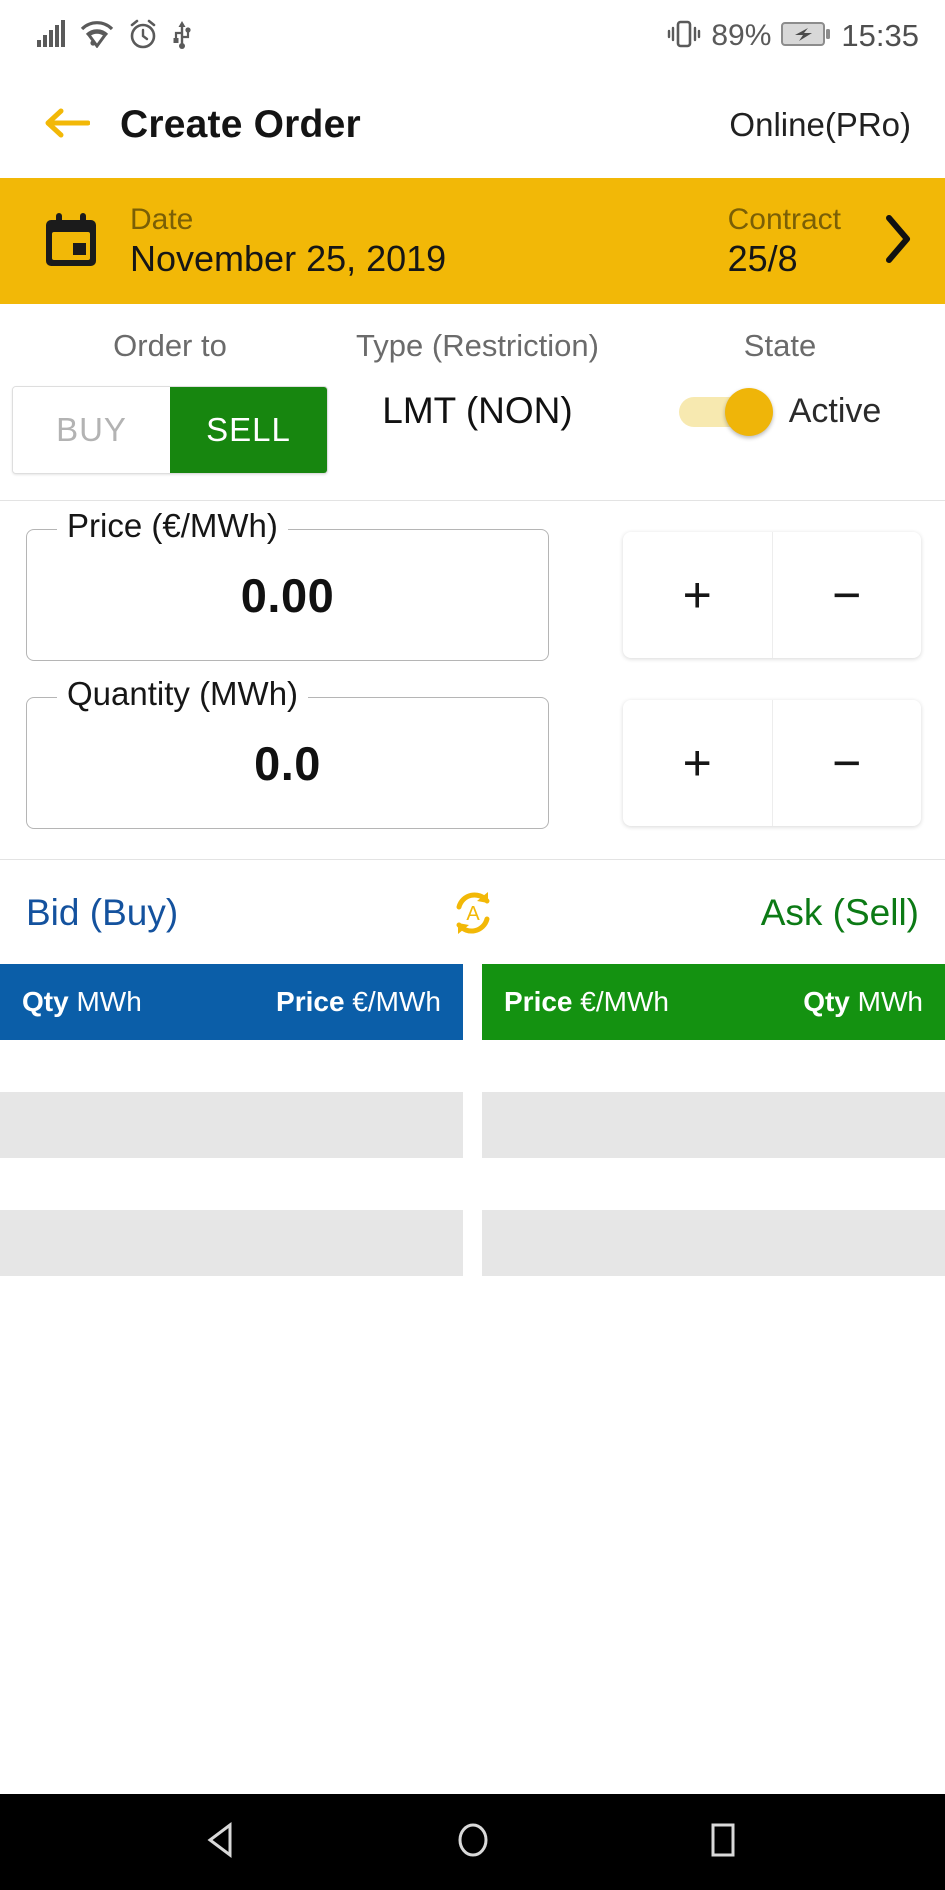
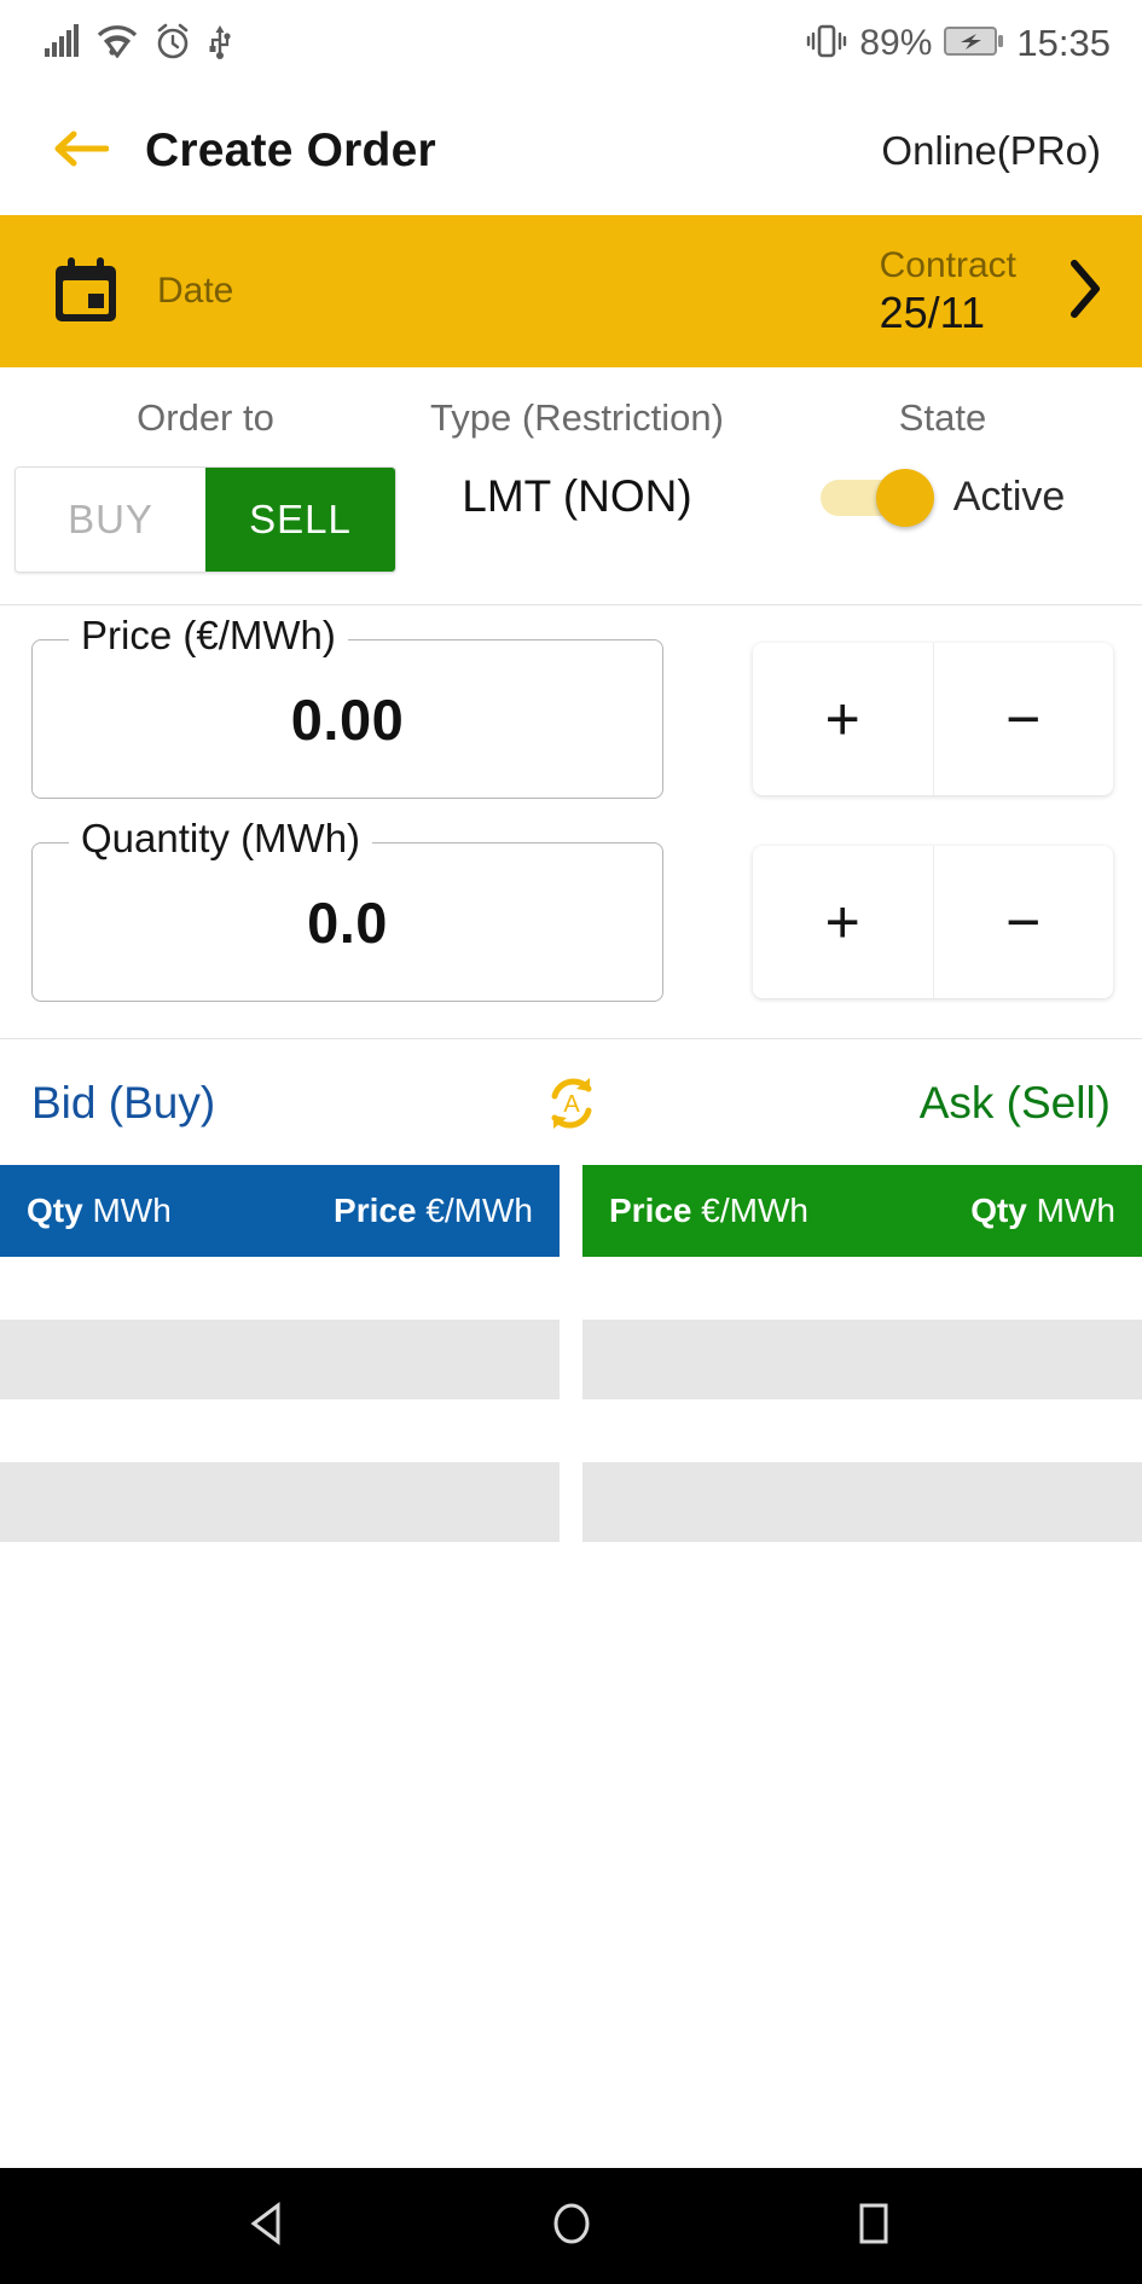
  89%
  15:35
  Create Order
  Online(PRo)
  Date
- November 25, 2019
  Contract
- 25/8
+ 25/11
  Order to
  BUY
  SELL
  Type (Restriction)
  LMT (NON)
  State
  Active
  Price (€/MWh)
  0.00
  +
  −
  Quantity (MWh)
  0.0
  +
  −
  Bid (Buy)
  A
  Ask (Sell)
  Qty MWh
  Price €/MWh
  Price €/MWh
  Qty MWh
